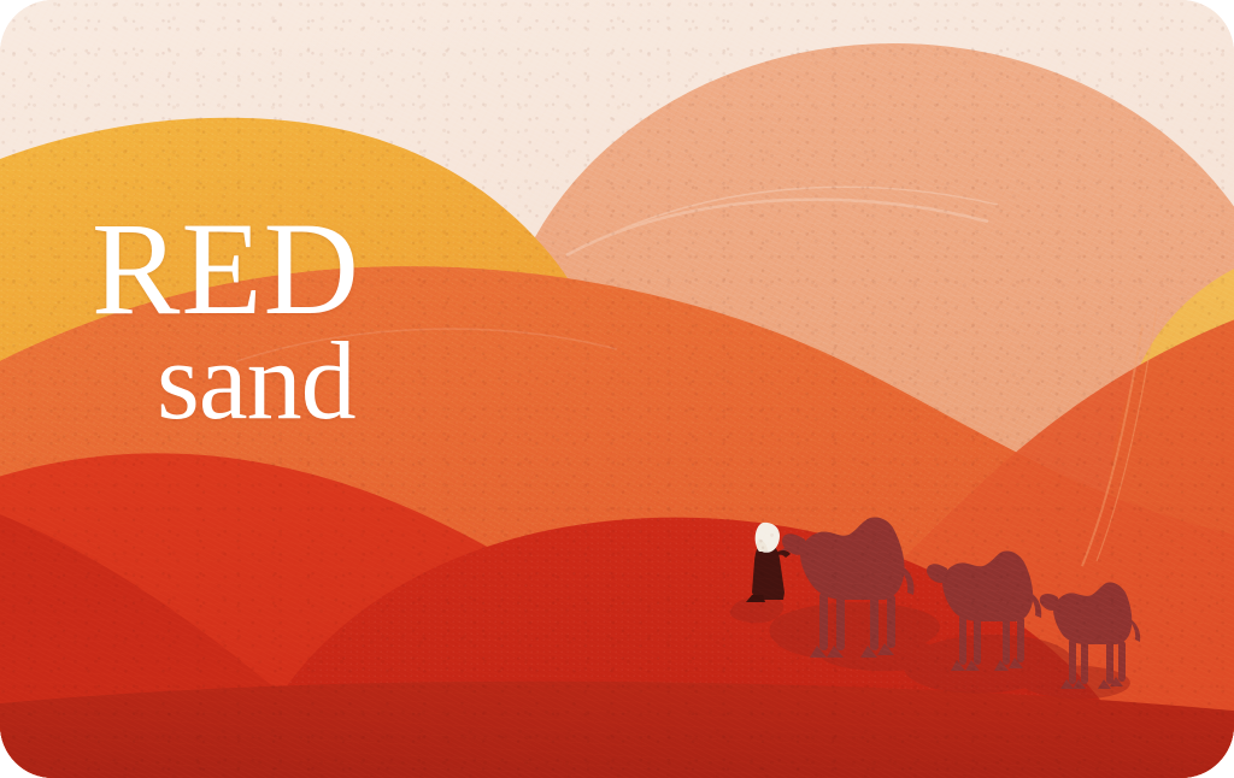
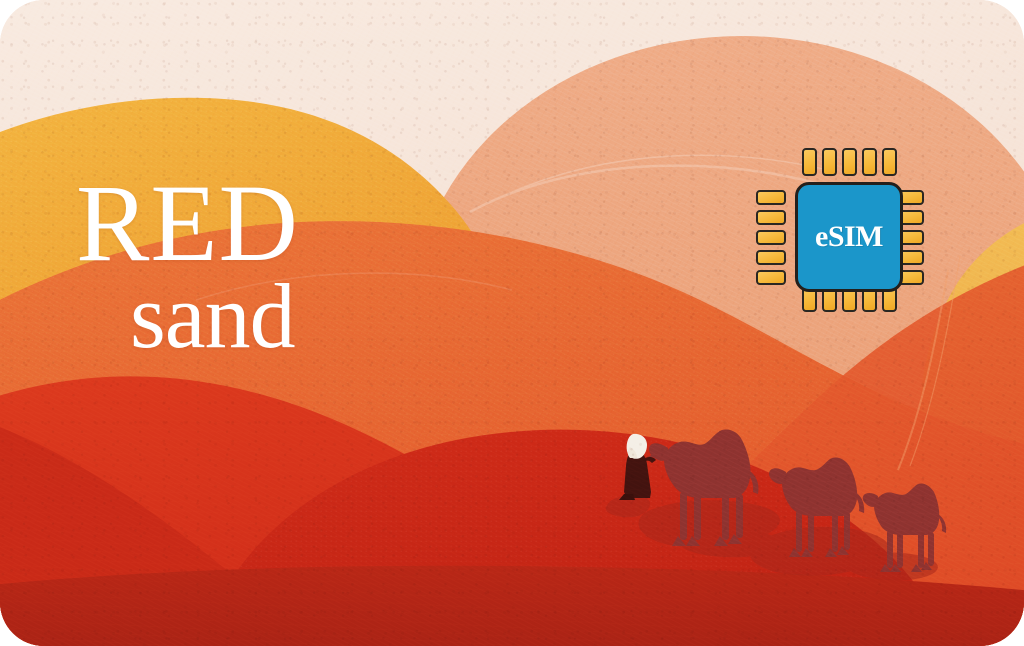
  RED
  sand
+ eSIM
